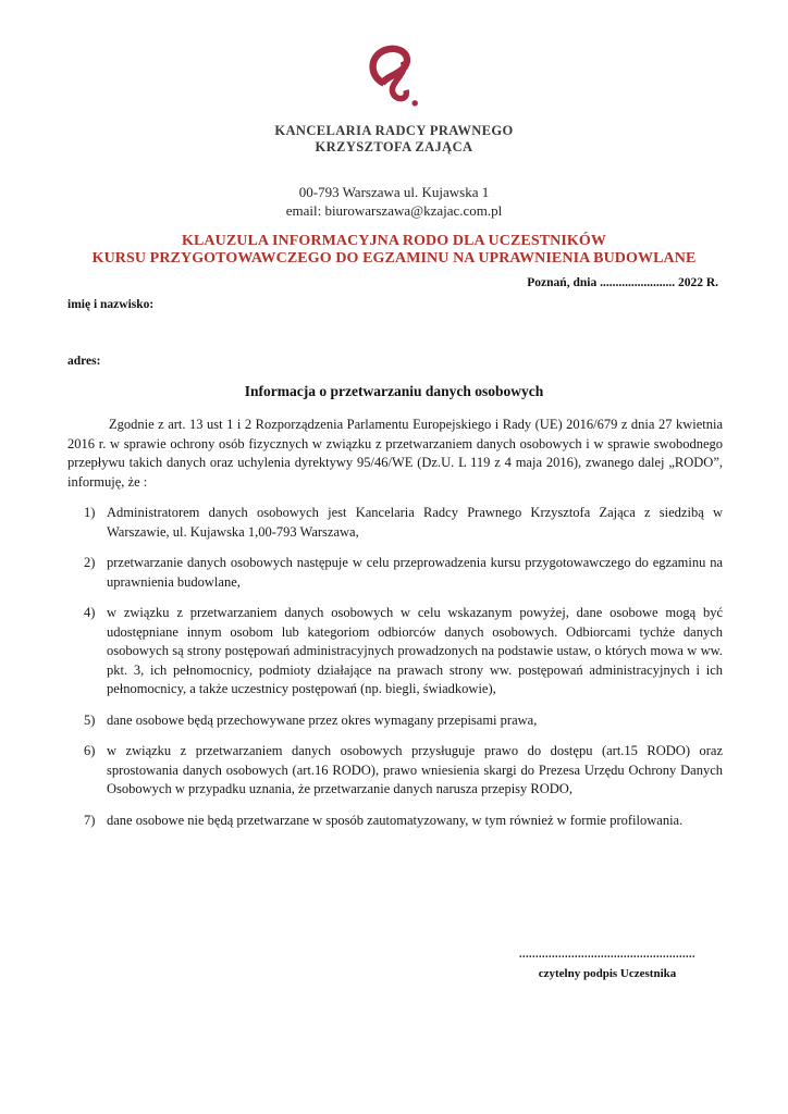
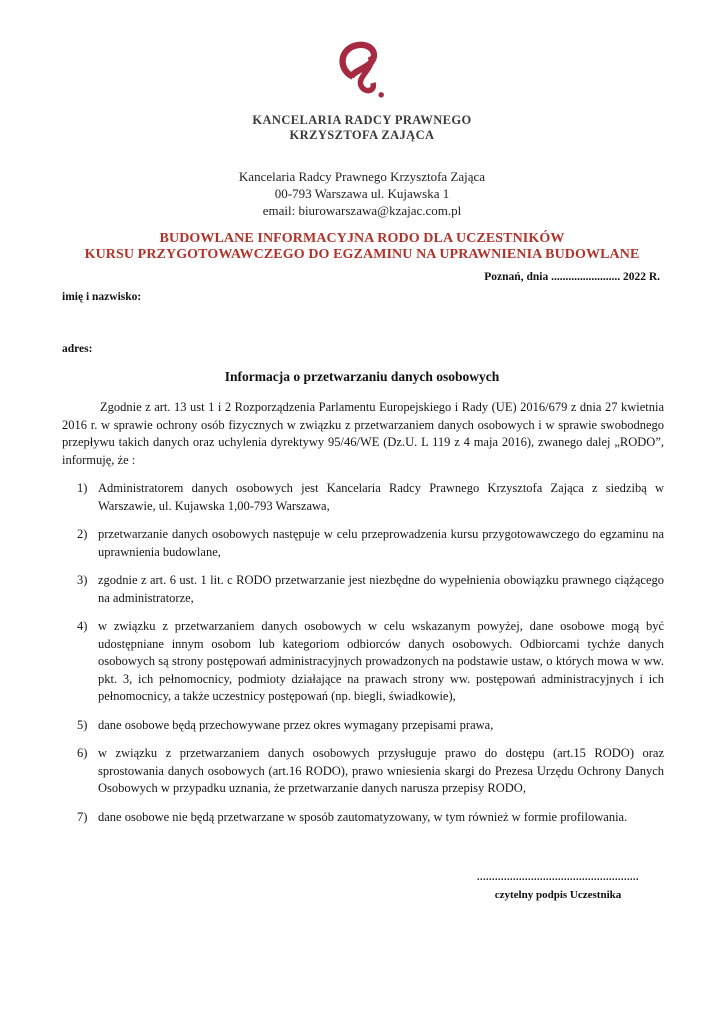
  KANCELARIA RADCY PRAWNEGO
  KRZYSZTOFA ZAJĄCA
+ Kancelaria Radcy Prawnego Krzysztofa Zająca
  00-793 Warszawa ul. Kujawska 1
  email: biurowarszawa@kzajac.com.pl
- KLAUZULA INFORMACYJNA RODO DLA UCZESTNIKÓW
+ BUDOWLANE INFORMACYJNA RODO DLA UCZESTNIKÓW
  KURSU PRZYGOTOWAWCZEGO DO EGZAMINU NA UPRAWNIENIA BUDOWLANE
  Poznań, dnia ........................ 2022 R.
  imię i nazwisko:
  adres:
  Informacja o przetwarzaniu danych osobowych
  Zgodnie z art. 13 ust 1 i 2 Rozporządzenia Parlamentu Europejskiego i Rady (UE) 2016/679 z dnia 27 kwietnia 2016 r. w sprawie ochrony osób fizycznych w związku z przetwarzaniem danych osobowych i w sprawie swobodnego przepływu takich danych oraz uchylenia dyrektywy 95/46/WE (Dz.U. L 119 z 4 maja 2016), zwanego dalej „RODO”, informuję, że :
  1)
  Administratorem danych osobowych jest Kancelaria Radcy Prawnego Krzysztofa Zająca z siedzibą w Warszawie, ul. Kujawska 1,00-793 Warszawa,
  2)
  przetwarzanie danych osobowych następuje w celu przeprowadzenia kursu przygotowawczego do egzaminu na uprawnienia budowlane,
+ 3)
+ zgodnie z art. 6 ust. 1 lit. c RODO przetwarzanie jest niezbędne do wypełnienia obowiązku prawnego ciążącego na administratorze,
  4)
  w związku z przetwarzaniem danych osobowych w celu wskazanym powyżej, dane osobowe mogą być udostępniane innym osobom lub kategoriom odbiorców danych osobowych. Odbiorcami tychże danych osobowych są strony postępowań administracyjnych prowadzonych na podstawie ustaw, o których mowa w ww. pkt. 3, ich pełnomocnicy, podmioty działające na prawach strony ww. postępowań administracyjnych i ich pełnomocnicy, a także uczestnicy postępowań (np. biegli, świadkowie),
  5)
  dane osobowe będą przechowywane przez okres wymagany przepisami prawa,
  6)
  w związku z przetwarzaniem danych osobowych przysługuje prawo do dostępu (art.15 RODO) oraz sprostowania danych osobowych (art.16 RODO), prawo wniesienia skargi do Prezesa Urzędu Ochrony Danych Osobowych w przypadku uznania, że przetwarzanie danych narusza przepisy RODO,
  7)
  dane osobowe nie będą przetwarzane w sposób zautomatyzowany, w tym również w formie profilowania.
  ......................................................
  czytelny podpis Uczestnika
